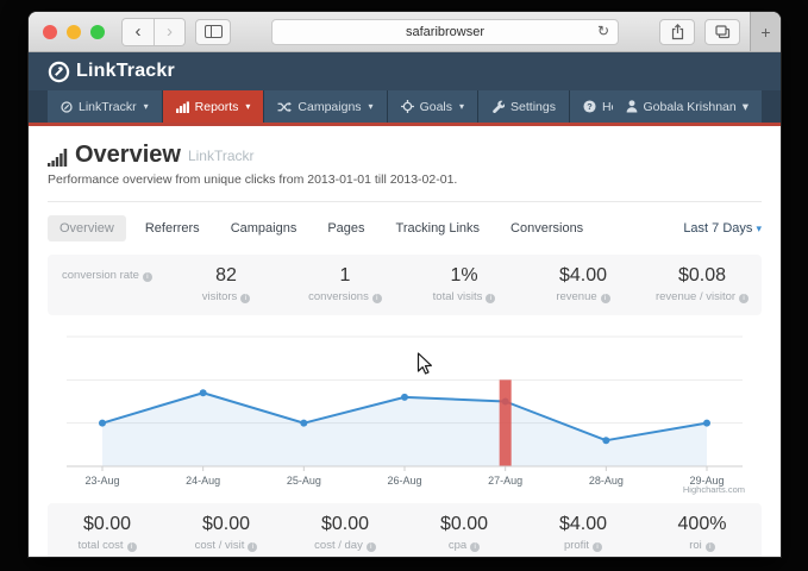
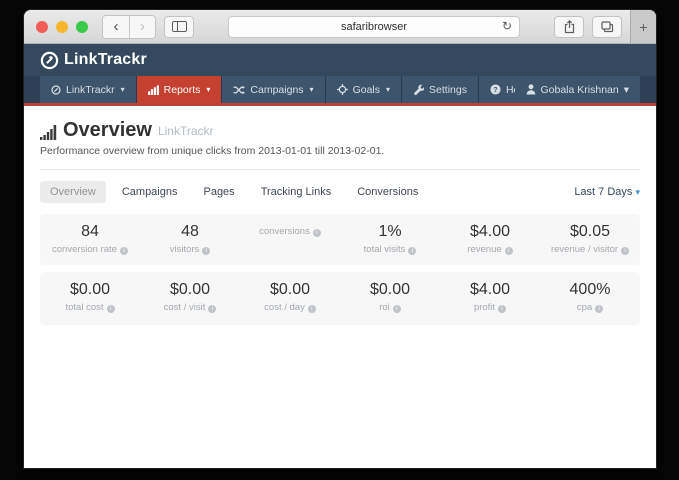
  ‹
  ›
  safaribrowser
  ↻
  +
  LinkTrackr
  LinkTrackr
  ▾
  Reports
  ▾
  Campaigns
  ▾
  Goals
  ▾
  Settings
  ?
  Gobala Krishnan
  ▾
  Overview
  LinkTrackr
  Performance overview from unique clicks from 2013-01-01 till 2013-02-01.
  Overview
- Referrers
  Campaigns
  Pages
  Tracking Links
  Conversions
  Last 7 Days ▾
+ 84
  conversion rate
- 82
+ 48
  visitors
- 1
  conversions
  1%
  total visits
  $4.00
  revenue
- $0.08
+ $0.05
  revenue / visitor
- 23-Aug
- 24-Aug
- 25-Aug
- 26-Aug
- 27-Aug
- 28-Aug
- 29-Aug
- Highcharts.com
  $0.00
  total cost
  $0.00
  cost / visit
  $0.00
  cost / day
  $0.00
- cpa
+ roi
  $4.00
  profit
  400%
- roi
+ cpa
